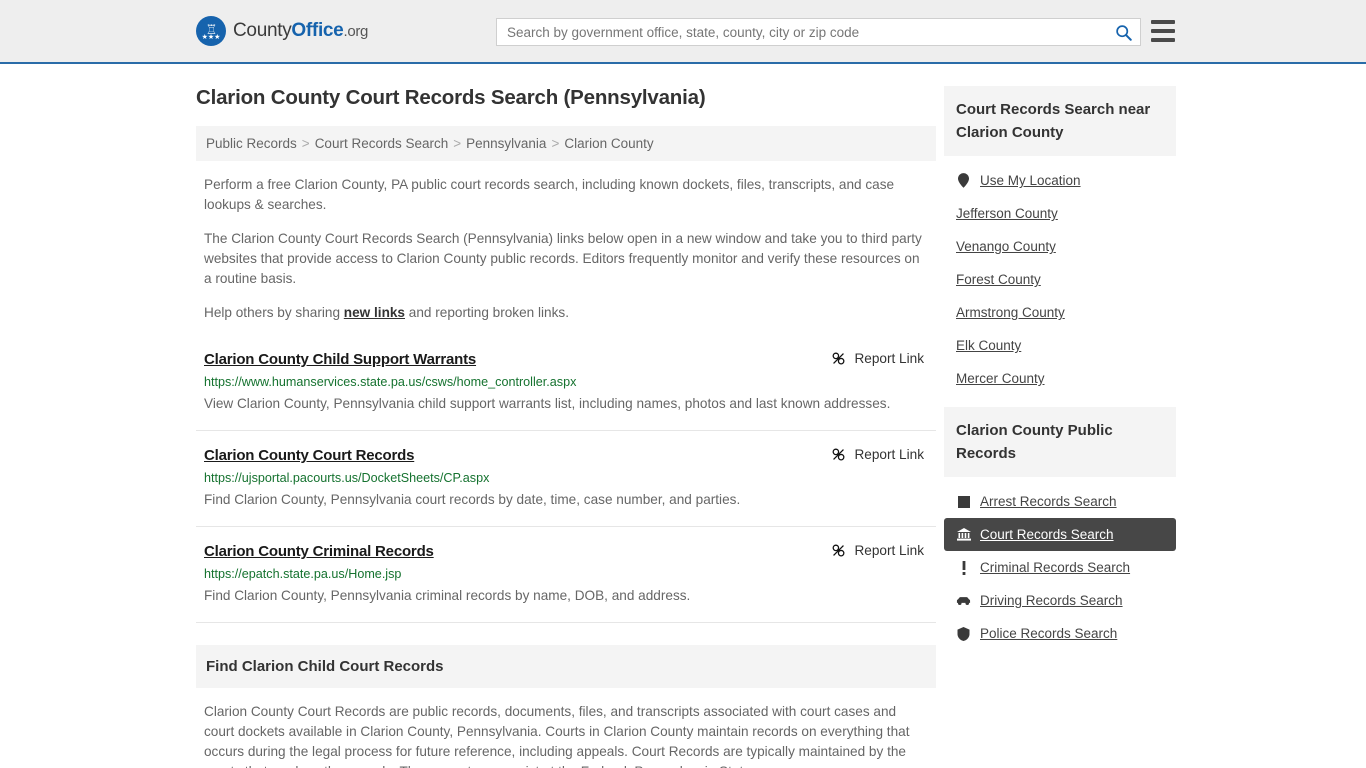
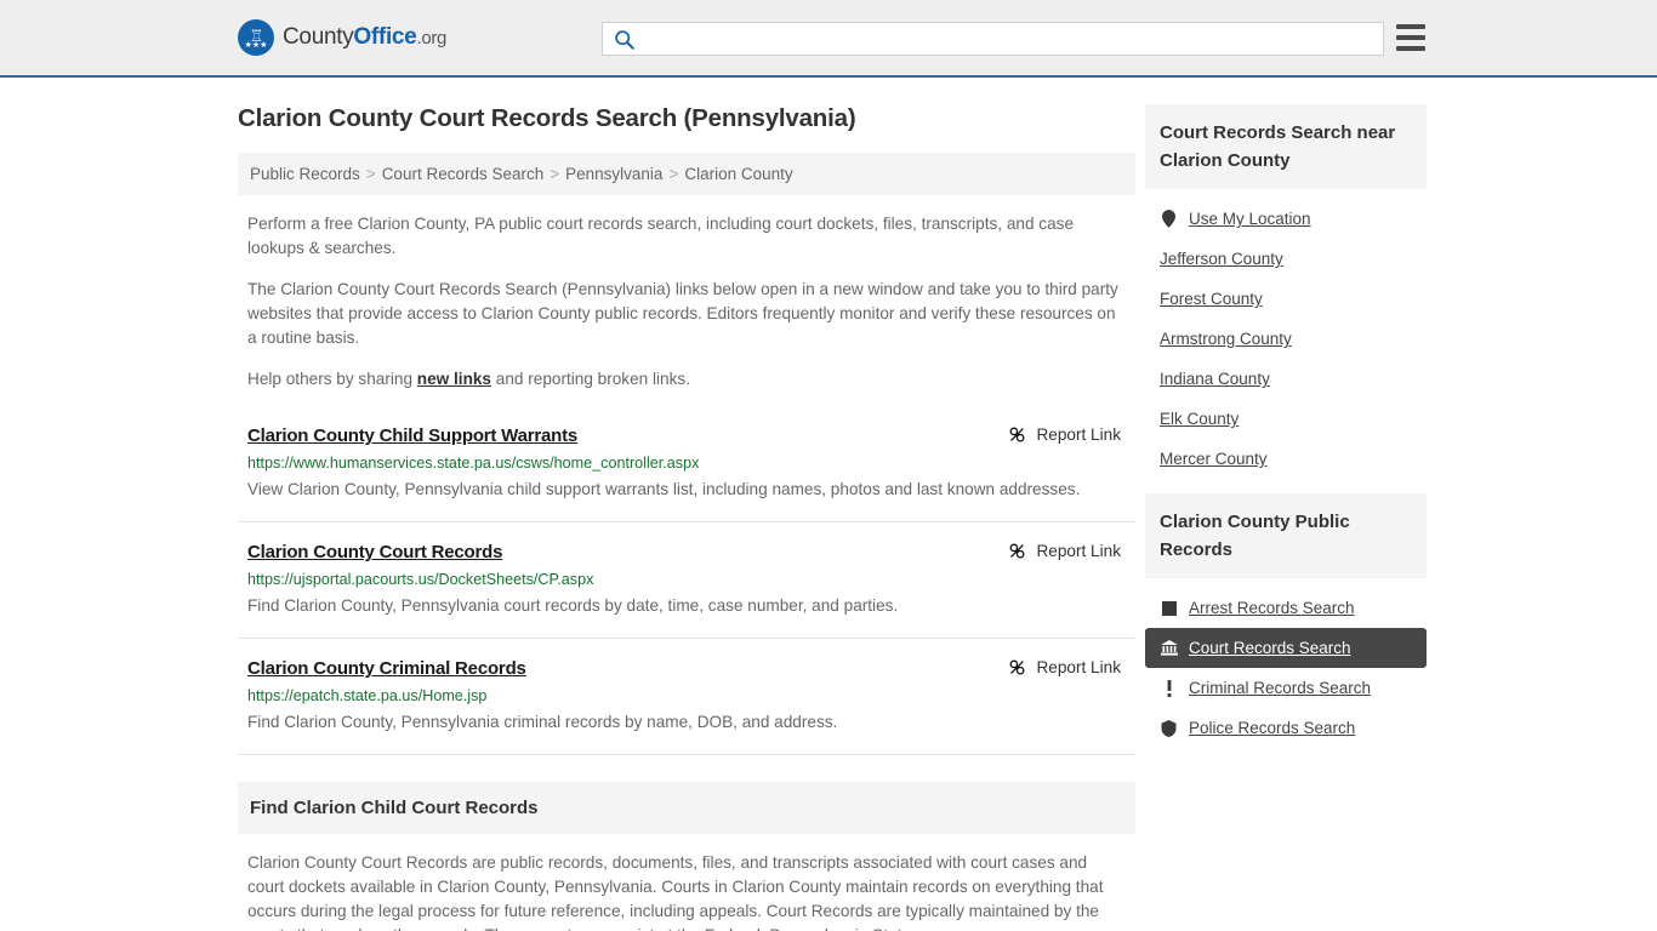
  ♖
  CountyOffice.org
- Search by government office, state, county, city or zip code
  Clarion County Court Records Search (Pennsylvania)
  Public Records > Court Records Search > Pennsylvania > Clarion County
- Perform a free Clarion County, PA public court records search, including known dockets, files, transcripts, and case lookups & searches.
+ Perform a free Clarion County, PA public court records search, including court dockets, files, transcripts, and case lookups & searches.
  The Clarion County Court Records Search (Pennsylvania) links below open in a new window and take you to third party websites that provide access to Clarion County public records. Editors frequently monitor and verify these resources on a routine basis.
  Help others by sharing new links and reporting broken links.
  Clarion County Child Support Warrants
  Report Link
  https://www.humanservices.state.pa.us/csws/home_controller.aspx
  View Clarion County, Pennsylvania child support warrants list, including names, photos and last known addresses.
  Clarion County Court Records
  Report Link
  https://ujsportal.pacourts.us/DocketSheets/CP.aspx
  Find Clarion County, Pennsylvania court records by date, time, case number, and parties.
  Clarion County Criminal Records
  Report Link
  https://epatch.state.pa.us/Home.jsp
  Find Clarion County, Pennsylvania criminal records by name, DOB, and address.
  Find Clarion Child Court Records
  Clarion County Court Records are public records, documents, files, and transcripts associated with court cases and court dockets available in Clarion County, Pennsylvania. Courts in Clarion County maintain records on everything that occurs during the legal process for future reference, including appeals. Court Records are typically maintained by the
  Court Records Search near Clarion County
  Use My Location
  Jefferson County
- Venango County
  Forest County
  Armstrong County
+ Indiana County
  Elk County
  Mercer County
  Clarion County Public Records
  Arrest Records Search
  Court Records Search
  Criminal Records Search
- Driving Records Search
  Police Records Search
